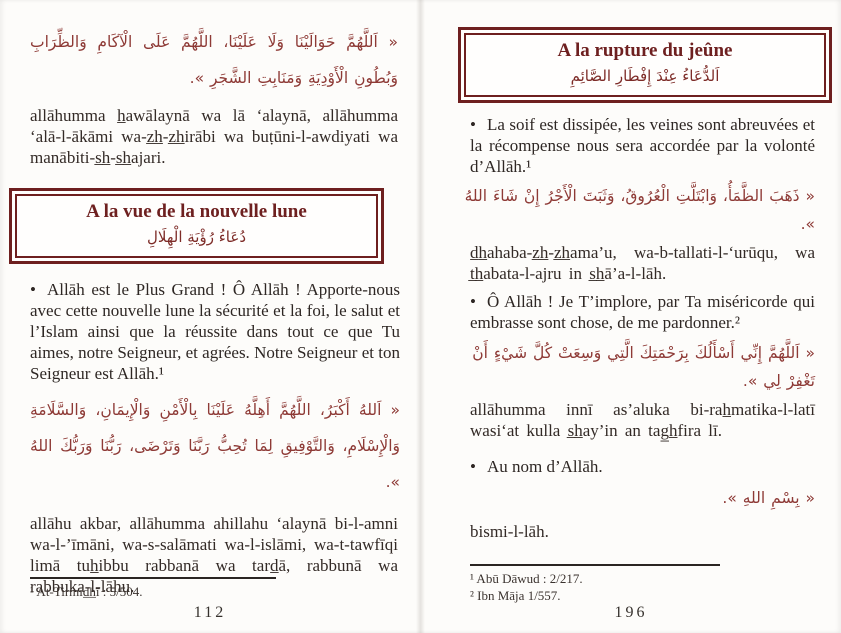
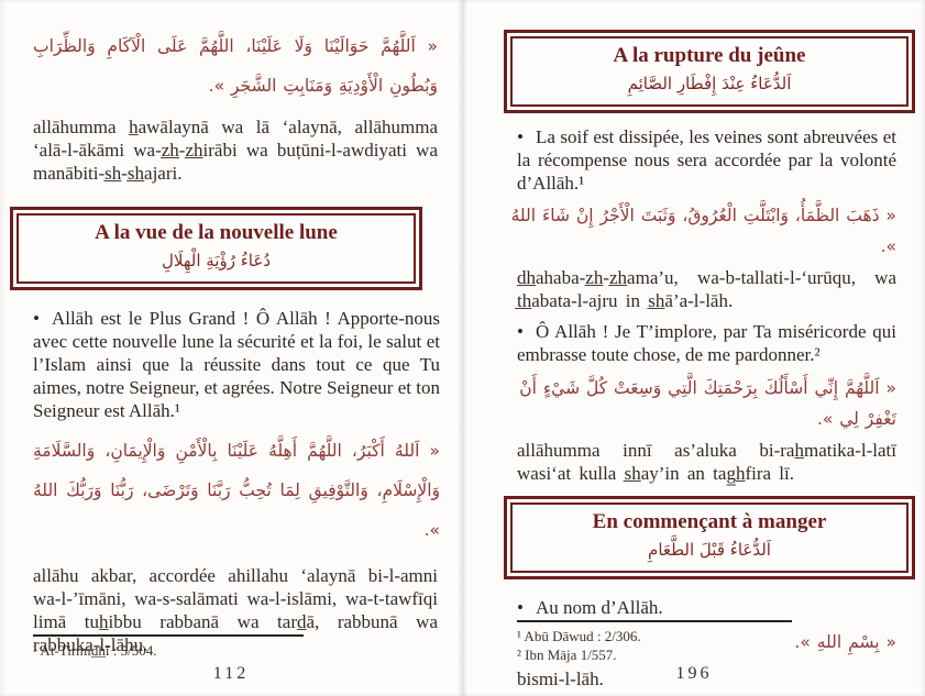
  « اَللَّهُمَّ حَوَالَيْنَا وَلَا عَلَيْنَا، اللَّهُمَّ عَلَى الْآكَامِ وَالظِّرَابِ وَبُطُونِ الْأَوْدِيَةِ وَمَنَابِتِ الشَّجَرِ ».
  allāhumma h̲awālaynā wa lā ‘alaynā, allāhumma ‘alā-l-ākāmi wa-z̲h̲-z̲h̲irābi wa buṭūni-l-awdiyati wa manābiti-s̲h̲-s̲h̲ajari.
  A la vue de la nouvelle lune
  دُعَاءُ رُؤْيَةِ الْهِلَالِ
  • Allāh est le Plus Grand ! Ô Allāh ! Apporte-nous avec cette nouvelle lune la sécurité et la foi, le salut et l’Islam ainsi que la réussite dans tout ce que Tu aimes, notre Seigneur, et agrées. Notre Seigneur et ton Seigneur est Allāh.¹
  « اَللهُ أَكْبَرُ، اللَّهُمَّ أَهِلَّهُ عَلَيْنَا بِالْأَمْنِ وَالْإِيمَانِ، وَالسَّلَامَةِ وَالْإِسْلَامِ، وَالتَّوْفِيقِ لِمَا تُحِبُّ رَبَّنَا وَتَرْضَى، رَبُّنَا وَرَبُّكَ اللهُ ».
- allāhu akbar, allāhumma ahillahu ‘alaynā bi-l-amni wa-l-’īmāni, wa-s-salāmati wa-l-islāmi, wa-t-tawfīqi limā tuh̲ibbu rabbanā wa tard̲ā, rabbunā wa rabbuka-l-lāhu.
+ allāhu akbar, accordée ahillahu ‘alaynā bi-l-amni wa-l-’īmāni, wa-s-salāmati wa-l-islāmi, wa-t-tawfīqi limā tuh̲ibbu rabbanā wa tard̲ā, rabbunā wa rabbuka-l-lāhu.
  ¹ At-Tirmid̲h̲ī : 5/504.
  112
  A la rupture du jeûne
  اَلدُّعَاءُ عِنْدَ إِفْطَارِ الصَّائِمِ
  • La soif est dissipée, les veines sont abreuvées et la récompense nous sera accordée par la volonté d’Allāh.¹
  « ذَهَبَ الظَّمَأُ، وَابْتَلَّتِ الْعُرُوقُ، وَثَبَتَ الْأَجْرُ إِنْ شَاءَ اللهُ ».
  d̲h̲ahaba-z̲h̲-z̲h̲ama’u, wa-b-tallati-l-‘urūqu, wa t̲h̲abata-l-ajru in s̲h̲ā’a-l-lāh.
- • Ô Allāh ! Je T’implore, par Ta miséricorde qui embrasse sont chose, de me pardonner.²
+ • Ô Allāh ! Je T’implore, par Ta miséricorde qui embrasse toute chose, de me pardonner.²
  « اَللَّهُمَّ إِنِّي أَسْأَلُكَ بِرَحْمَتِكَ الَّتِي وَسِعَتْ كُلَّ شَيْءٍ أَنْ تَغْفِرْ لِي ».
  allāhumma innī as’aluka bi-rah̲matika-l-latī wasi‘at kulla s̲h̲ay’in an tag̲h̲fira lī.
+ En commençant à manger
+ اَلدُّعَاءُ قَبْلَ الطَّعَامِ
  • Au nom d’Allāh.
  « بِسْمِ اللهِ ».
  bismi-l-lāh.
- ¹ Abū Dāwud : 2/217.
+ ¹ Abū Dāwud : 2/306.
  ² Ibn Māja 1/557.
  196
